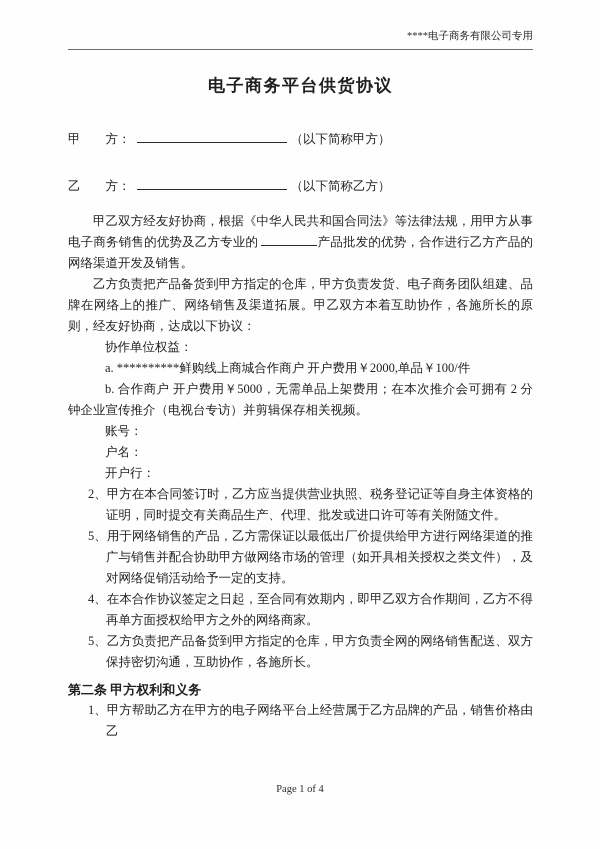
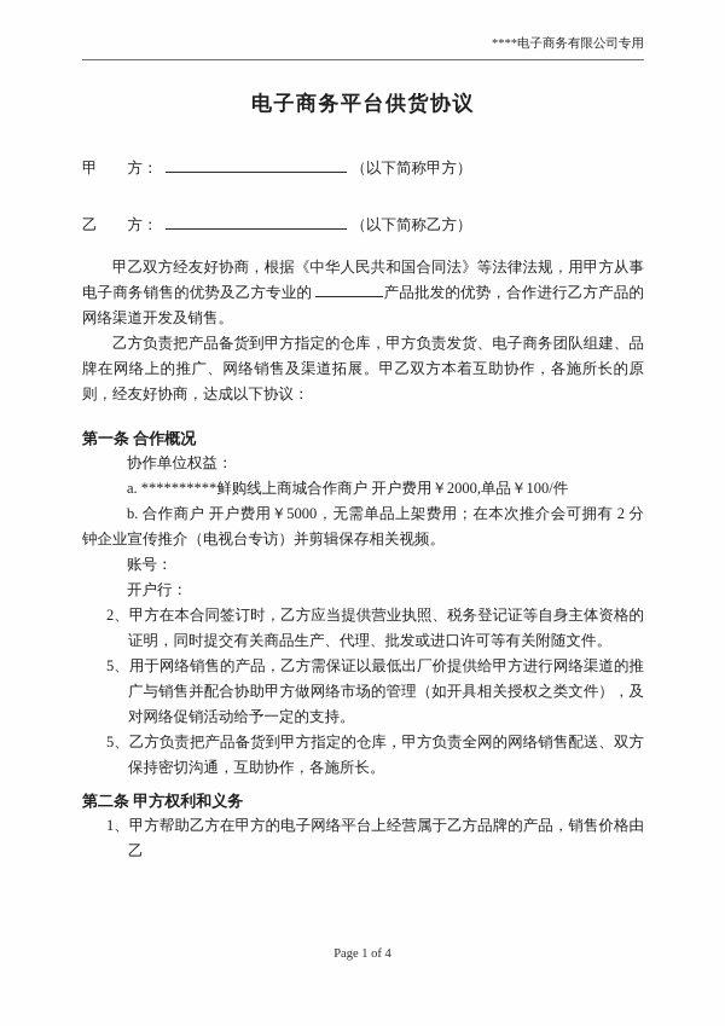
  ****电子商务有限公司专用
  电子商务平台供货协议
  甲 方： （以下简称甲方）
  乙 方： （以下简称乙方）
  甲乙双方经友好协商，根据《中华人民共和国合同法》等法律法规，用甲方从事电子商务销售的优势及乙方专业的 产品批发的优势，合作进行乙方产品的网络渠道开发及销售。
  乙方负责把产品备货到甲方指定的仓库，甲方负责发货、电子商务团队组建、品牌在网络上的推广、网络销售及渠道拓展。甲乙双方本着互助协作，各施所长的原则，经友好协商，达成以下协议：
+ 第一条 合作概况
  协作单位权益：
  a. **********鲜购线上商城合作商户 开户费用￥2000,单品￥100/件
  b. 合作商户 开户费用￥5000，无需单品上架费用；在本次推介会可拥有 2 分钟企业宣传推介（电视台专访）并剪辑保存相关视频。
  账号：
- 户名：
  开户行：
  2、甲方在本合同签订时，乙方应当提供营业执照、税务登记证等自身主体资格的证明，同时提交有关商品生产、代理、批发或进口许可等有关附随文件。
  5、用于网络销售的产品，乙方需保证以最低出厂价提供给甲方进行网络渠道的推广与销售并配合协助甲方做网络市场的管理（如开具相关授权之类文件），及对网络促销活动给予一定的支持。
- 4、在本合作协议签定之日起，至合同有效期内，即甲乙双方合作期间，乙方不得再单方面授权给甲方之外的网络商家。
  5、乙方负责把产品备货到甲方指定的仓库，甲方负责全网的网络销售配送、双方保持密切沟通，互助协作，各施所长。
  第二条 甲方权利和义务
  1、甲方帮助乙方在甲方的电子网络平台上经营属于乙方品牌的产品，销售价格由乙
  Page 1 of 4
